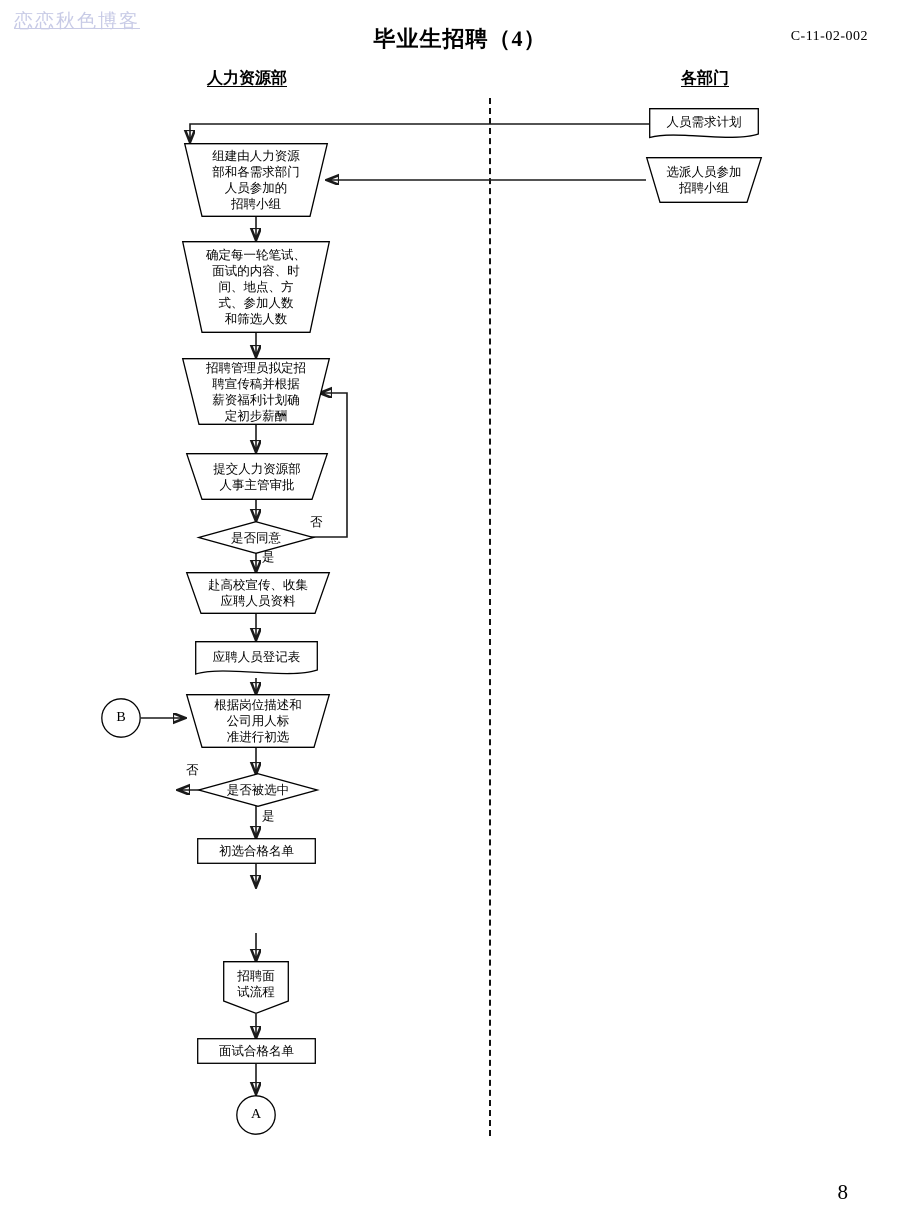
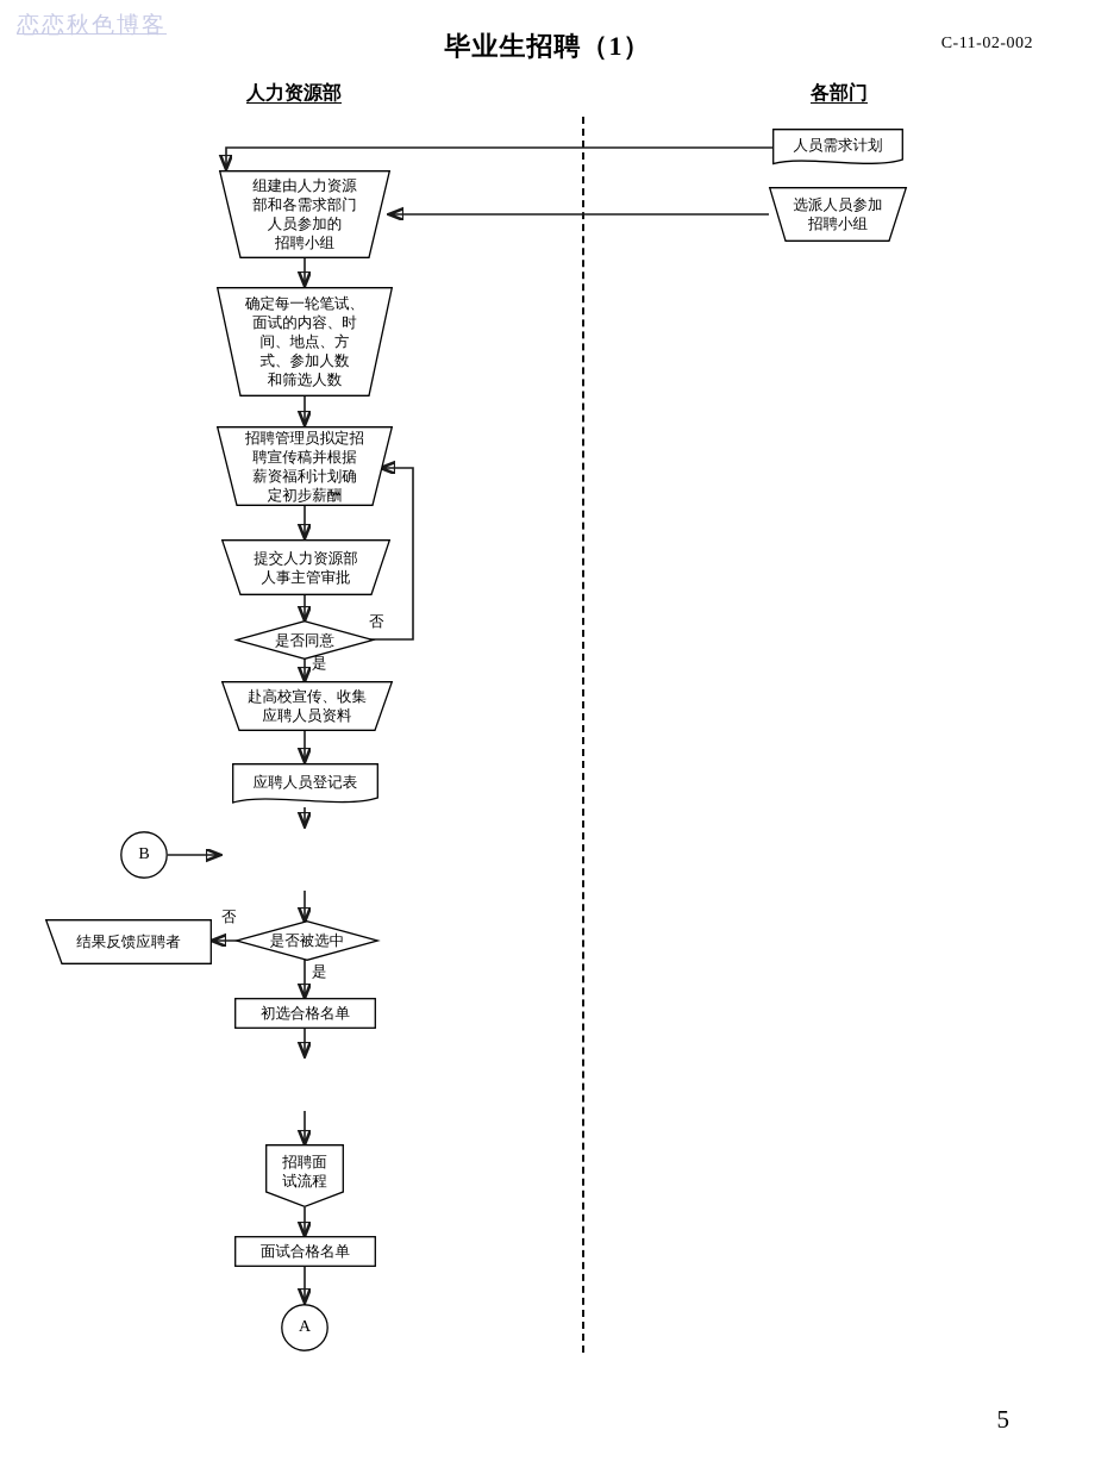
  恋恋秋色博客
- 毕业生招聘（4）
+ 毕业生招聘（1）
  C-11-02-002
- 8
+ 5
  人力资源部
  各部门
  否
  是
  否
  是
  人员需求计划
  选派人员参加
  招聘小组
  组建由人力资源
  部和各需求部门
  人员参加的
  招聘小组
  确定每一轮笔试、
  面试的内容、时
  间、地点、方
  式、参加人数
  和筛选人数
  招聘管理员拟定招
  聘宣传稿并根据
  薪资福利计划确
  定初步薪酬
  提交人力资源部
  人事主管审批
  是否同意
  赴高校宣传、收集
  应聘人员资料
  应聘人员登记表
  B
- 根据岗位描述和
- 公司用人标
- 准进行初选
  是否被选中
+ 结果反馈应聘者
  初选合格名单
  招聘面
  试流程
  面试合格名单
  A
